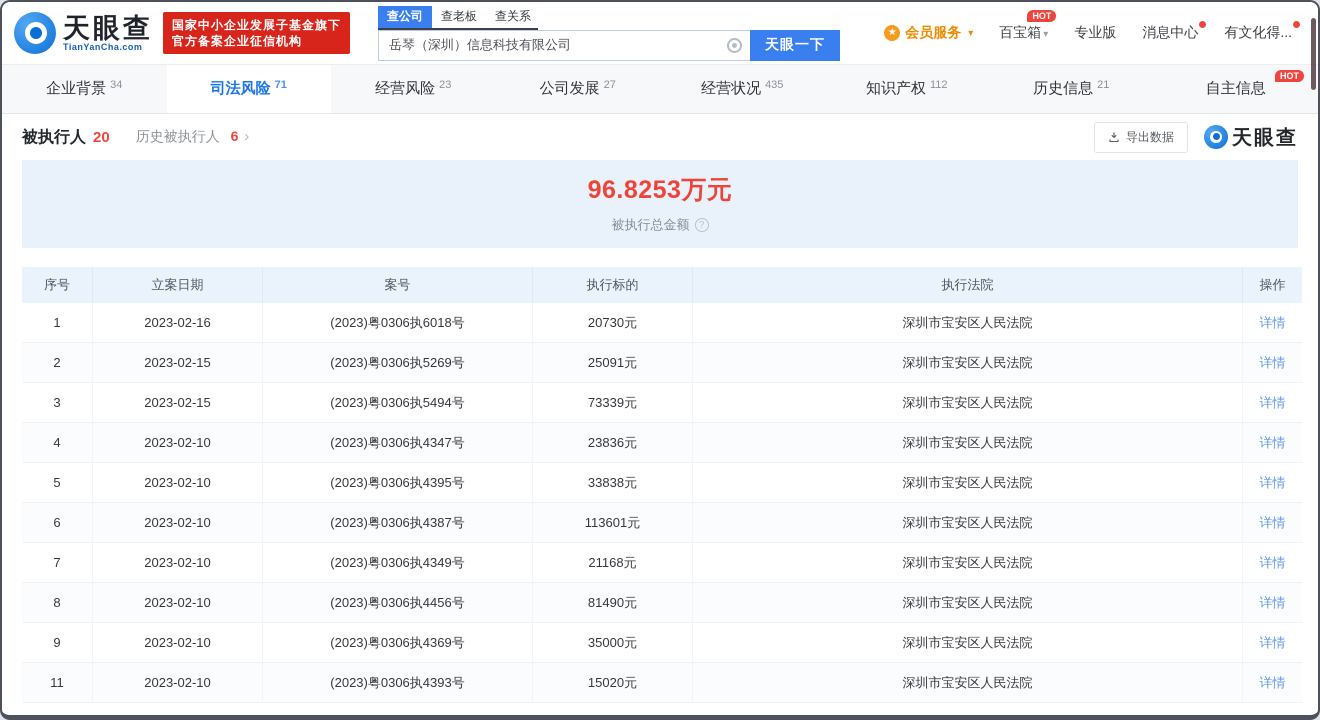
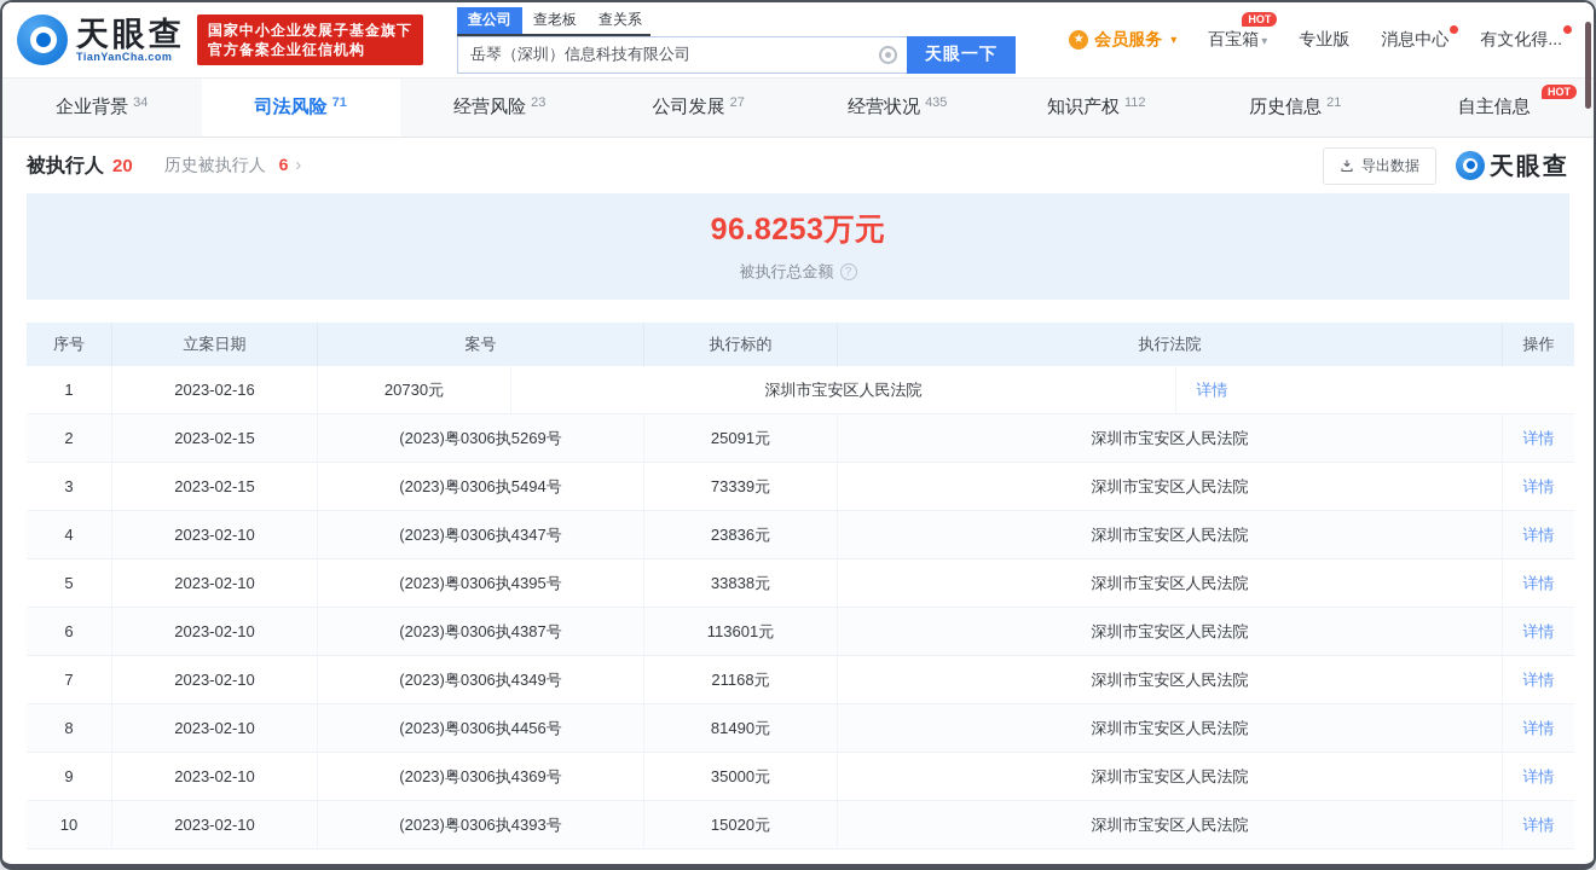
  天眼查
  TianYanCha.com
  国家中小企业发展子基金旗下
  官方备案企业征信机构
  查公司
  查老板
  查关系
  岳琴（深圳）信息科技有限公司
  天眼一下
  ★
  会员服务
  ▾
  百宝箱 ▾
  HOT
  专业版
  消息中心
  有文化得...
  企业背景
  34
  司法风险
  71
  经营风险
  23
  公司发展
  27
  经营状况
  435
  知识产权
  112
  历史信息
  21
  自主信息
  HOT
  被执行人
  20
  历史被执行人 6 ›
  导出数据
  天眼查
  96.8253万元
  被执行总金额
  ?
  序号
  立案日期
  案号
  执行标的
  执行法院
  操作
  1
  2023-02-16
- (2023)粤0306执6018号
  20730元
  深圳市宝安区人民法院
  详情
  2
  2023-02-15
  (2023)粤0306执5269号
  25091元
  深圳市宝安区人民法院
  详情
  3
  2023-02-15
  (2023)粤0306执5494号
  73339元
  深圳市宝安区人民法院
  详情
  4
  2023-02-10
  (2023)粤0306执4347号
  23836元
  深圳市宝安区人民法院
  详情
  5
  2023-02-10
  (2023)粤0306执4395号
  33838元
  深圳市宝安区人民法院
  详情
  6
  2023-02-10
  (2023)粤0306执4387号
  113601元
  深圳市宝安区人民法院
  详情
  7
  2023-02-10
  (2023)粤0306执4349号
  21168元
  深圳市宝安区人民法院
  详情
  8
  2023-02-10
  (2023)粤0306执4456号
  81490元
  深圳市宝安区人民法院
  详情
  9
  2023-02-10
  (2023)粤0306执4369号
  35000元
  深圳市宝安区人民法院
  详情
- 11
+ 10
  2023-02-10
  (2023)粤0306执4393号
  15020元
  深圳市宝安区人民法院
  详情
